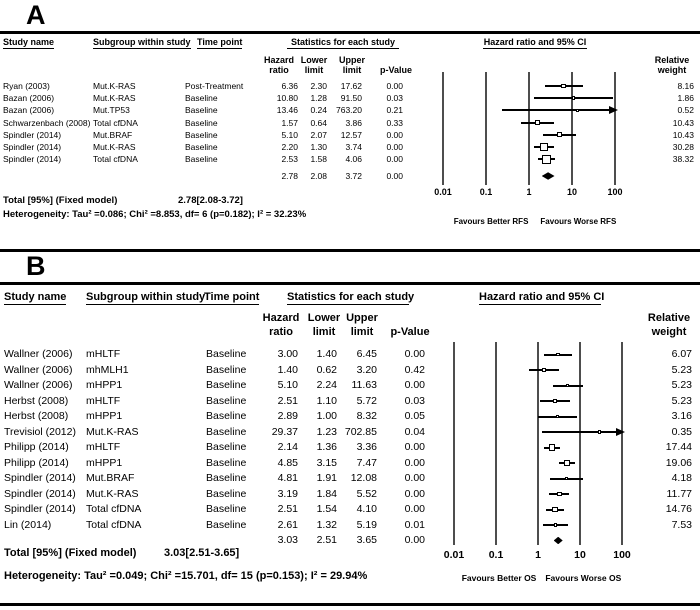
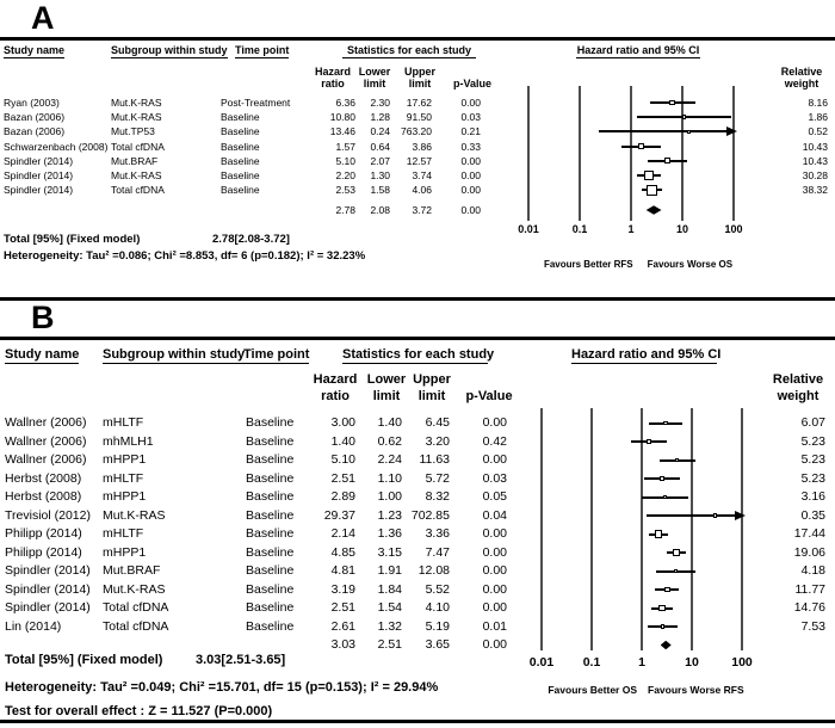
  A
  Study name
  Subgroup within study
  Time point
  Statistics for each study
  Hazard ratio and 95% CI
  Hazard
  ratio
  Lower
  limit
  Upper
  limit
  p-Value
  Relative
  weight
  Total [95%] (Fixed model)
  2.78[2.08-3.72]
  Heterogeneity: Tau² =0.086; Chi² =8.853, df= 6 (p=0.182); I² = 32.23%
  Favours Better RFS
- Favours Worse RFS
+ Favours Worse OS
  B
  Study name
  Subgroup within study
  Time point
  Statistics for each study
  Hazard ratio and 95% CI
  Hazard
  ratio
  Lower
  limit
  Upper
  limit
  p-Value
  Relative
  weight
  Total [95%] (Fixed model)
  3.03[2.51-3.65]
  Heterogeneity: Tau² =0.049; Chi² =15.701, df= 15 (p=0.153); I² = 29.94%
+ Test for overall effect : Z = 11.527 (P=0.000)
  Favours Better OS
- Favours Worse OS
+ Favours Worse RFS
  0.01
  0.1
  1
  10
  100
  Ryan (2003)
  Mut.K-RAS
  Post-Treatment
  6.36
  2.30
  17.62
  0.00
  8.16
  Bazan (2006)
  Mut.K-RAS
  Baseline
  10.80
  1.28
  91.50
  0.03
  1.86
  Bazan (2006)
  Mut.TP53
  Baseline
  13.46
  0.24
  763.20
  0.21
  0.52
  Schwarzenbach (2008)
  Total cfDNA
  Baseline
  1.57
  0.64
  3.86
  0.33
  10.43
  Spindler (2014)
  Mut.BRAF
  Baseline
  5.10
  2.07
  12.57
  0.00
  10.43
  Spindler (2014)
  Mut.K-RAS
  Baseline
  2.20
  1.30
  3.74
  0.00
  30.28
  Spindler (2014)
  Total cfDNA
  Baseline
  2.53
  1.58
  4.06
  0.00
  38.32
  2.78
  2.08
  3.72
  0.00
  0.01
  0.1
  1
  10
  100
  Wallner (2006)
  mHLTF
  Baseline
  3.00
  1.40
  6.45
  0.00
  6.07
  Wallner (2006)
  mhMLH1
  Baseline
  1.40
  0.62
  3.20
  0.42
  5.23
  Wallner (2006)
  mHPP1
  Baseline
  5.10
  2.24
  11.63
  0.00
  5.23
  Herbst (2008)
  mHLTF
  Baseline
  2.51
  1.10
  5.72
  0.03
  5.23
  Herbst (2008)
  mHPP1
  Baseline
  2.89
  1.00
  8.32
  0.05
  3.16
  Trevisiol (2012)
  Mut.K-RAS
  Baseline
  29.37
  1.23
  702.85
  0.04
  0.35
  Philipp (2014)
  mHLTF
  Baseline
  2.14
  1.36
  3.36
  0.00
  17.44
  Philipp (2014)
  mHPP1
  Baseline
  4.85
  3.15
  7.47
  0.00
  19.06
  Spindler (2014)
  Mut.BRAF
  Baseline
  4.81
  1.91
  12.08
  0.00
  4.18
  Spindler (2014)
  Mut.K-RAS
  Baseline
  3.19
  1.84
  5.52
  0.00
  11.77
  Spindler (2014)
  Total cfDNA
  Baseline
  2.51
  1.54
  4.10
  0.00
  14.76
  Lin (2014)
  Total cfDNA
  Baseline
  2.61
  1.32
  5.19
  0.01
  7.53
  3.03
  2.51
  3.65
  0.00
